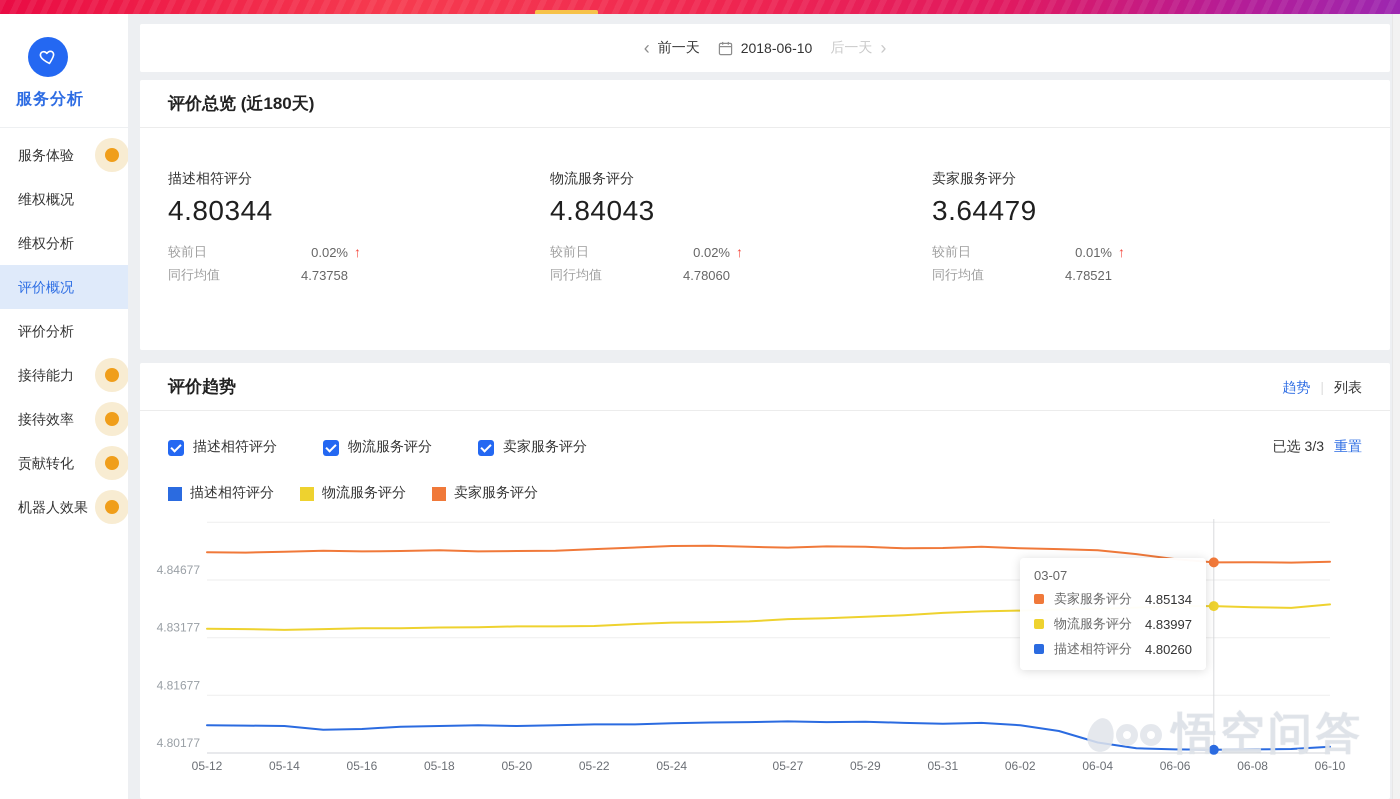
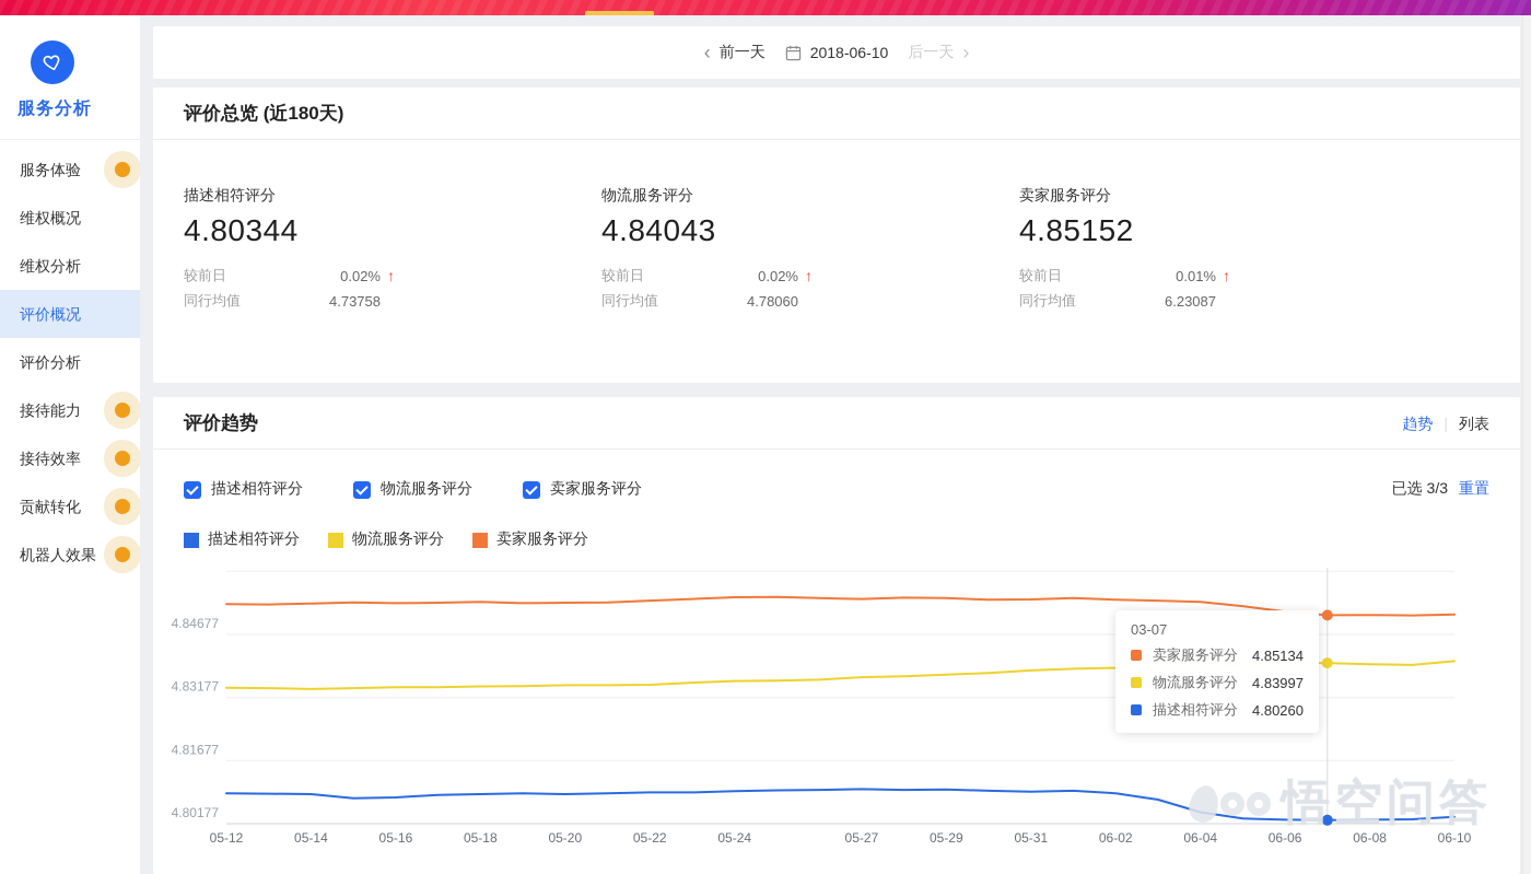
  服务分析
  服务体验
  维权概况
  维权分析
  评价概况
  评价分析
  接待能力
  接待效率
  贡献转化
  机器人效果
  ‹
  前一天
  2018-06-10
  后一天
  ›
  评价总览 (近180天)
  描述相符评分
  4.80344
  较前日
  0.02%
  ↑
  同行均值
  4.73758
  物流服务评分
  4.84043
  较前日
  0.02%
  ↑
  同行均值
  4.78060
  卖家服务评分
- 3.64479
+ 4.85152
  较前日
  0.01%
  ↑
  同行均值
- 4.78521
+ 6.23087
  评价趋势
  趋势 | 列表
  描述相符评分
  物流服务评分
  卖家服务评分
  已选 3/3
  重置
  描述相符评分
  物流服务评分
  卖家服务评分
  4.80177
  4.81677
  4.83177
  4.84677
  05-12
  05-14
  05-16
  05-18
  05-20
  05-22
  05-24
  05-27
  05-29
  05-31
  06-02
  06-04
  06-06
  06-08
  06-10
  03-07
  卖家服务评分
  4.85134
  物流服务评分
  4.83997
  描述相符评分
  4.80260
  悟空问答
